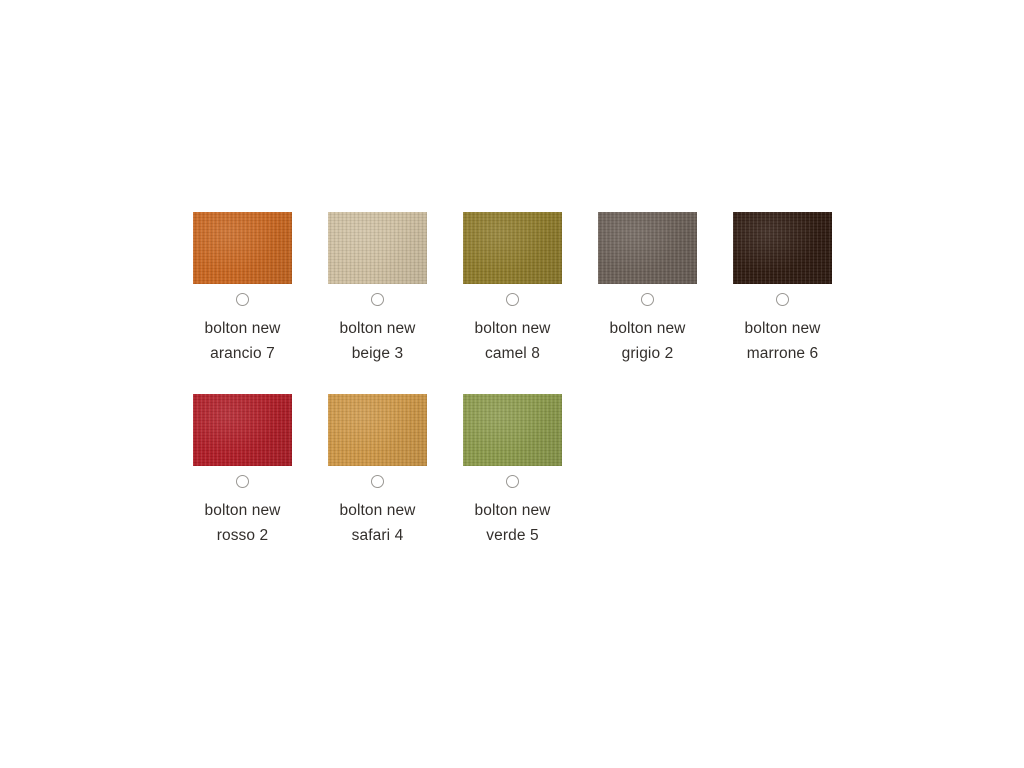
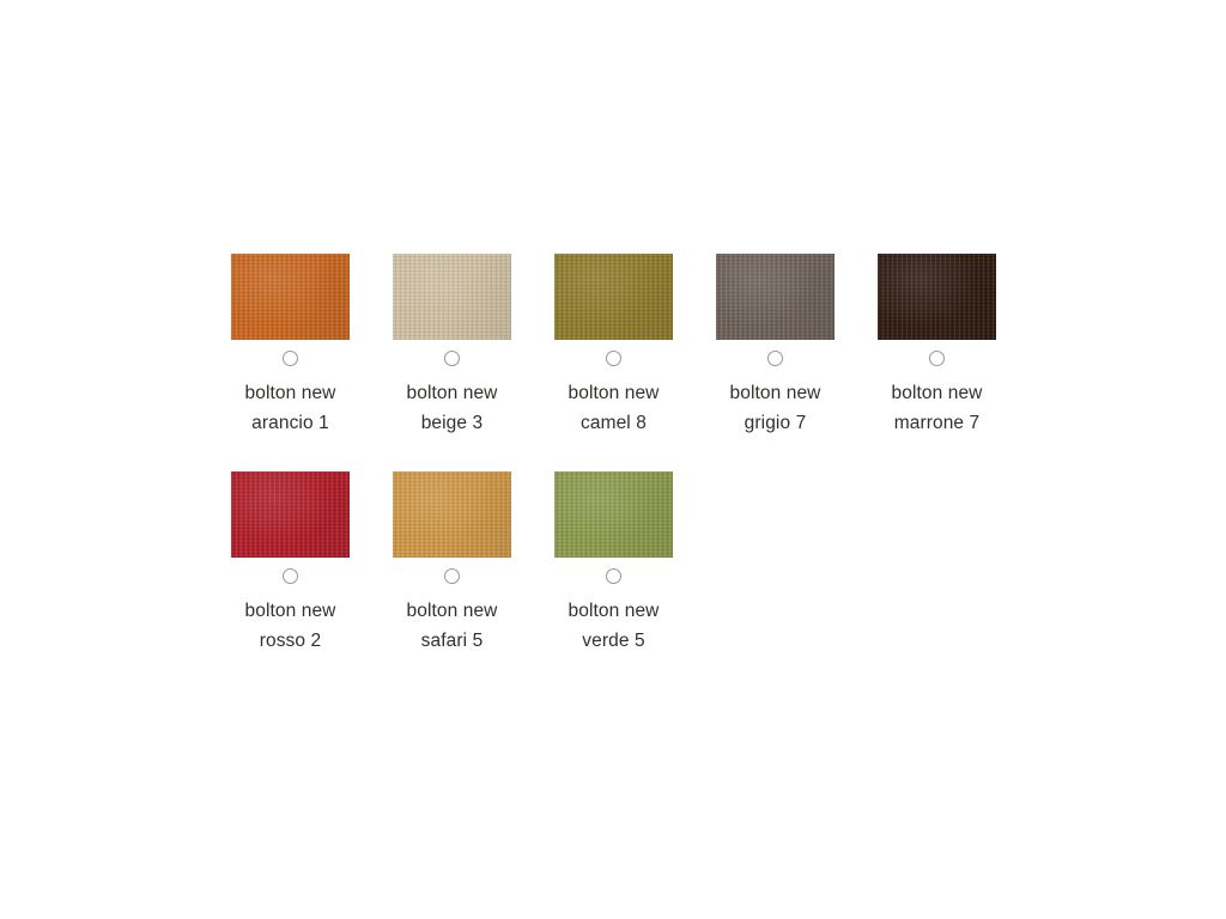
  bolton new
- arancio 7
+ arancio 1
  bolton new
  beige 3
  bolton new
  camel 8
  bolton new
- grigio 2
+ grigio 7
  bolton new
- marrone 6
+ marrone 7
  bolton new
  rosso 2
  bolton new
- safari 4
+ safari 5
  bolton new
  verde 5
